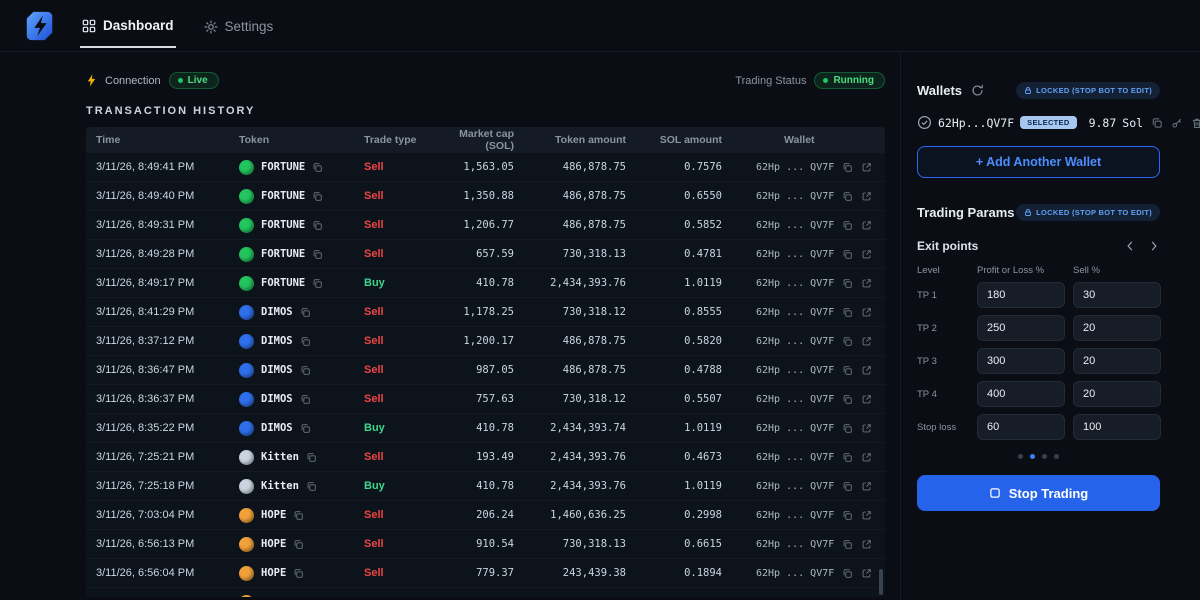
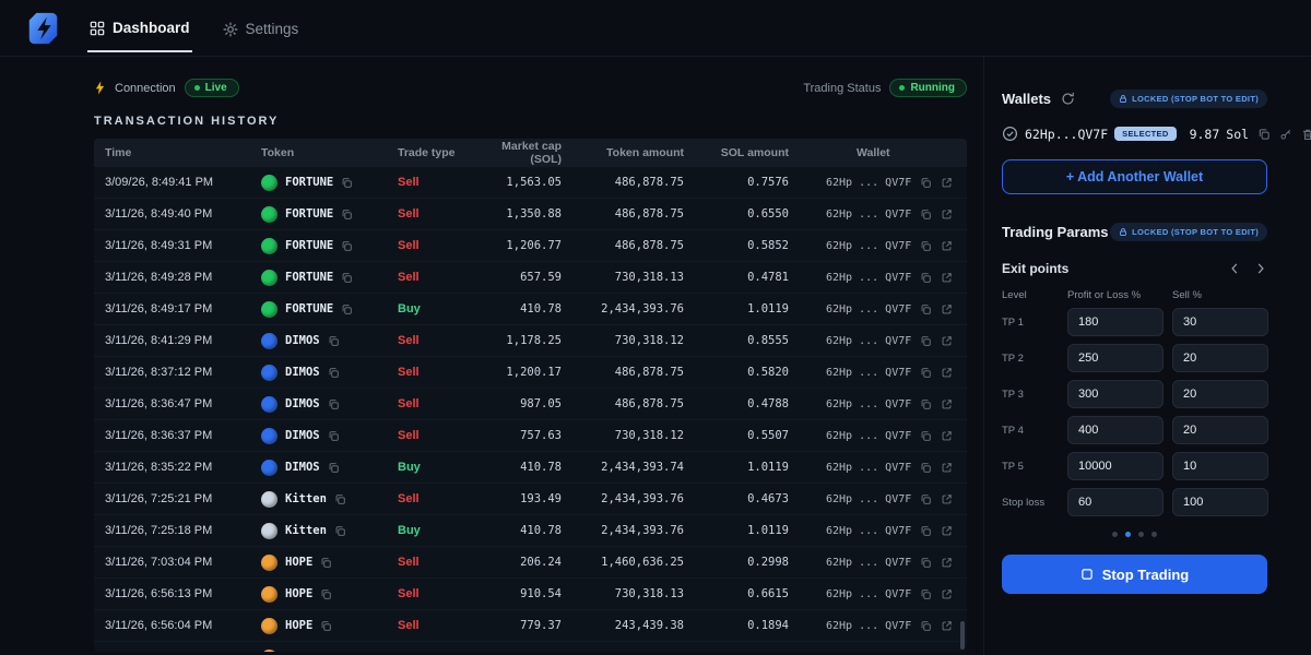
  Dashboard
  Settings
  Connection
  Live
  Trading Status
  Running
  TRANSACTION HISTORY
  Time
  Token
  Trade type
  Market cap (SOL)
  Token amount
  SOL amount
  Wallet
- 3/11/26, 8:49:41 PM
+ 3/09/26, 8:49:41 PM
  FORTUNE
  Sell
  1,563.05
  486,878.75
  0.7576
  62Hp ... QV7F
  3/11/26, 8:49:40 PM
  FORTUNE
  Sell
  1,350.88
  486,878.75
  0.6550
  62Hp ... QV7F
  3/11/26, 8:49:31 PM
  FORTUNE
  Sell
  1,206.77
  486,878.75
  0.5852
  62Hp ... QV7F
  3/11/26, 8:49:28 PM
  FORTUNE
  Sell
  657.59
  730,318.13
  0.4781
  62Hp ... QV7F
  3/11/26, 8:49:17 PM
  FORTUNE
  Buy
  410.78
  2,434,393.76
  1.0119
  62Hp ... QV7F
  3/11/26, 8:41:29 PM
  DIMOS
  Sell
  1,178.25
  730,318.12
  0.8555
  62Hp ... QV7F
  3/11/26, 8:37:12 PM
  DIMOS
  Sell
  1,200.17
  486,878.75
  0.5820
  62Hp ... QV7F
  3/11/26, 8:36:47 PM
  DIMOS
  Sell
  987.05
  486,878.75
  0.4788
  62Hp ... QV7F
  3/11/26, 8:36:37 PM
  DIMOS
  Sell
  757.63
  730,318.12
  0.5507
  62Hp ... QV7F
  3/11/26, 8:35:22 PM
  DIMOS
  Buy
  410.78
  2,434,393.74
  1.0119
  62Hp ... QV7F
  3/11/26, 7:25:21 PM
  Kitten
  Sell
  193.49
  2,434,393.76
  0.4673
  62Hp ... QV7F
  3/11/26, 7:25:18 PM
  Kitten
  Buy
  410.78
  2,434,393.76
  1.0119
  62Hp ... QV7F
  3/11/26, 7:03:04 PM
  HOPE
  Sell
  206.24
  1,460,636.25
  0.2998
  62Hp ... QV7F
  3/11/26, 6:56:13 PM
  HOPE
  Sell
  910.54
  730,318.13
  0.6615
  62Hp ... QV7F
  3/11/26, 6:56:04 PM
  HOPE
  Sell
  779.37
  243,439.38
  0.1894
  62Hp ... QV7F
  Wallets
  LOCKED (STOP BOT TO EDIT)
  62Hp...QV7F
  SELECTED
  9.87
  Sol
  + Add Another Wallet
  Trading Params
  LOCKED (STOP BOT TO EDIT)
  Exit points
  Level
  Profit or Loss %
  Sell %
  TP 1
  180
  30
  TP 2
  250
  20
  TP 3
  300
  20
  TP 4
  400
  20
+ TP 5
+ 10000
+ 10
  Stop loss
  60
  100
  Stop Trading
